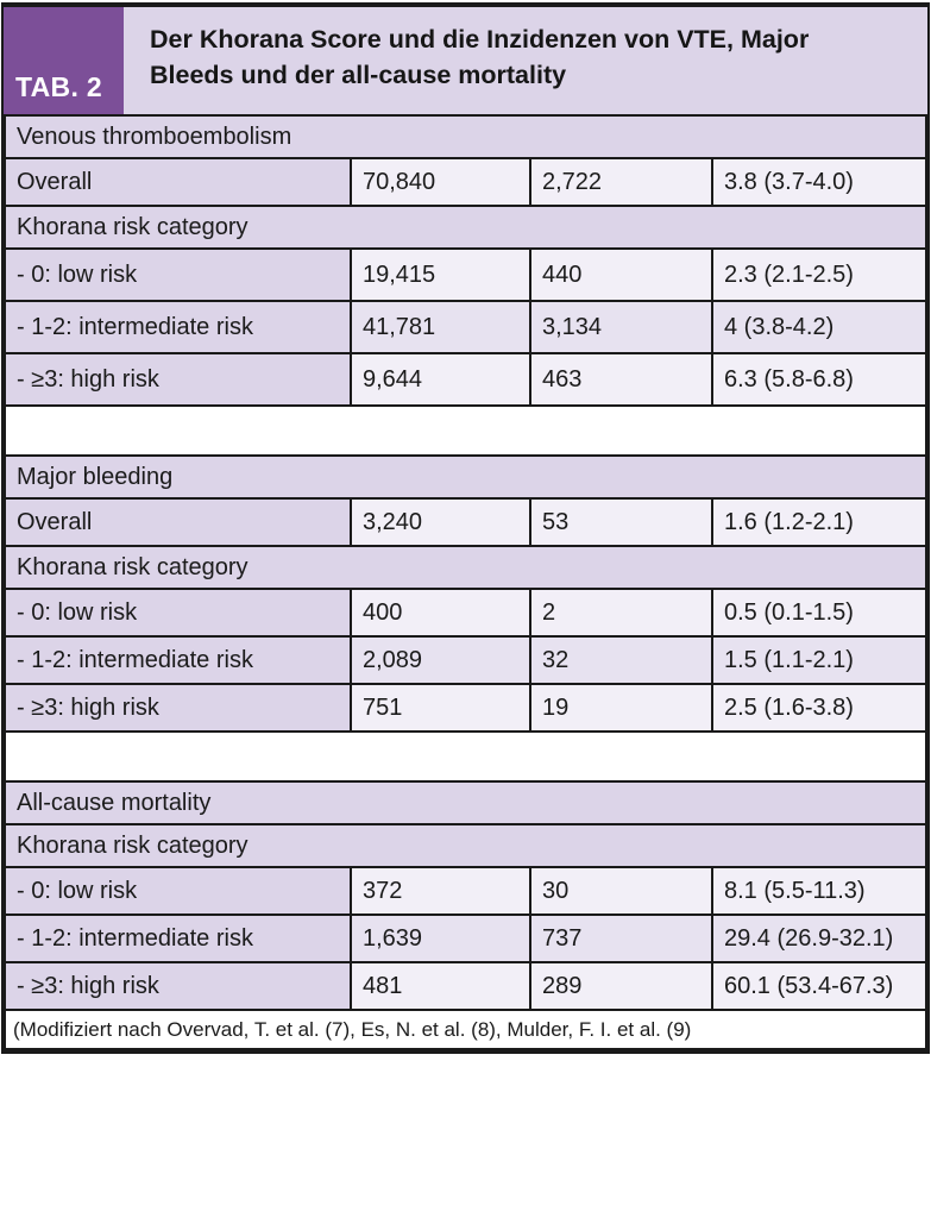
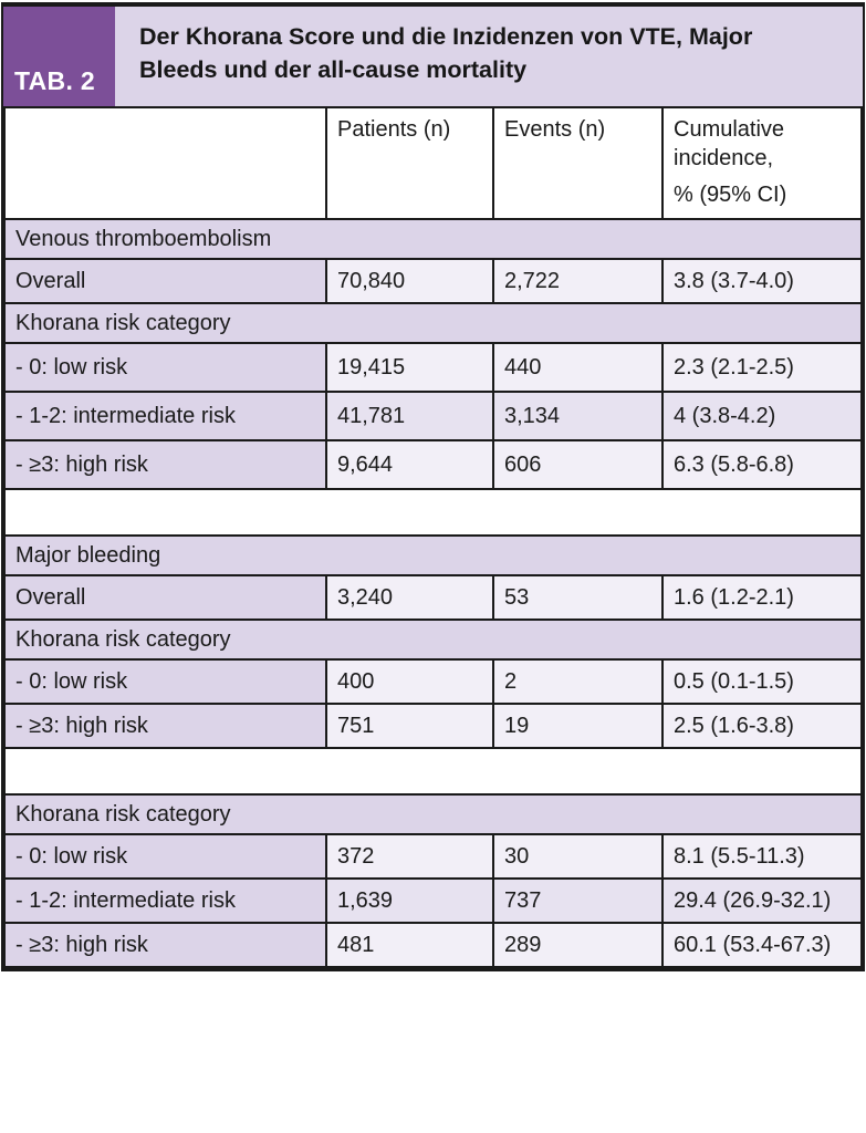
  TAB. 2
  Der Khorana Score und die Inzidenzen von VTE, Major Bleeds und der all-cause mortality
+ 	Patients (n)	Events (n)	Cumulative incidence,% (95% CI)
  Venous thromboembolism
  Overall	70,840	2,722	3.8 (3.7-4.0)
  Khorana risk category
  - 0: low risk	19,415	440	2.3 (2.1-2.5)
  - 1-2: intermediate risk	41,781	3,134	4 (3.8-4.2)
- - ≥3: high risk	9,644	463	6.3 (5.8-6.8)
+ - ≥3: high risk	9,644	606	6.3 (5.8-6.8)
  Major bleeding
  Overall	3,240	53	1.6 (1.2-2.1)
  Khorana risk category
  - 0: low risk	400	2	0.5 (0.1-1.5)
- - 1-2: intermediate risk	2,089	32	1.5 (1.1-2.1)
  - ≥3: high risk	751	19	2.5 (1.6-3.8)
- All-cause mortality
  Khorana risk category
  - 0: low risk	372	30	8.1 (5.5-11.3)
  - 1-2: intermediate risk	1,639	737	29.4 (26.9-32.1)
  - ≥3: high risk	481	289	60.1 (53.4-67.3)
- (Modifiziert nach Overvad, T. et al. (7), Es, N. et al. (8), Mulder, F. I. et al. (9)
